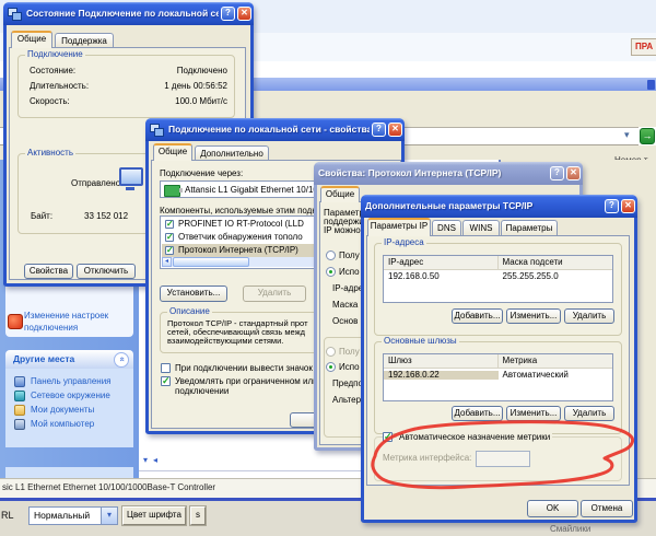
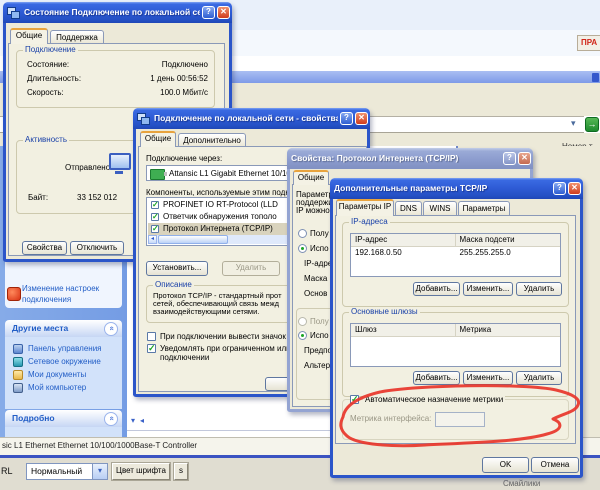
  ПРА
  ▾
  →
  ▾
  ◂
  Изменение настроек
  подключения
  Другие места
  Панель управления
  Сетевое окружение
  Мои документы
  Мой компьютер
+ Подробно
  sic L1 Ethernet Ethernet 10/100/1000Base-T Controller
  RL
  Нормальный
  ▾
  Цвет шрифта
  s
  Смайлики
  Состояние Подключение по локальной се
  ?
  ✕
  Общие
  Поддержка
  Подключение
  Состояние:
  Подключено
  Длительность:
  1 день 00:56:52
  Скорость:
  100.0 Мбит/с
  Активность
  Отправлено
  Байт:
  33 152 012
  Свойства
  Отключить
  Подключение по локальной сети - свойства
  ?
  ✕
  Общие
  Дополнительно
  Подключение через:
  Attansic L1 Gigabit Ethernet 10/1
  Компоненты, используемые этим под
  ✓
  PROFINET IO RT-Protocol (LLD
  ✓
  Ответчик обнаружения тополо
  ✓
  Протокол Интернета (TCP/IP)
  Установить...
  Удалить
  Описание
  Протокол TCP/IP - стандартный прот
  сетей, обеспечивающий связь межд
  взаимодействующими сетями.
  При подключении вывести значок
  ✓
  Уведомлять при ограниченном ил
  подключении
  Свойства: Протокол Интернета (TCP/IP)
  ?
  ✕
  Общие
  Парамет
  поддерж
  IP можно
  Полу
  Испо
  IP-адр
  Маска
  Основ
  Полу
  Испо
  Предп
  Альтер
  Дополнительные параметры TCP/IP
  ?
  ✕
  Параметры IP
  DNS
  WINS
  Параметры
  IP-адреса
  IP-адрес
  Маска подсети
  192.168.0.50
  255.255.255.0
  Добавить...
  Изменить...
  Удалить
  Основные шлюзы
  Шлюз
  Метрика
- 192.168.0.22
- Автоматический
  Добавить...
  Изменить...
  Удалить
  ✓
  Автоматическое назначение метрики
  Метрика интерфейса:
  OK
  Отмена
